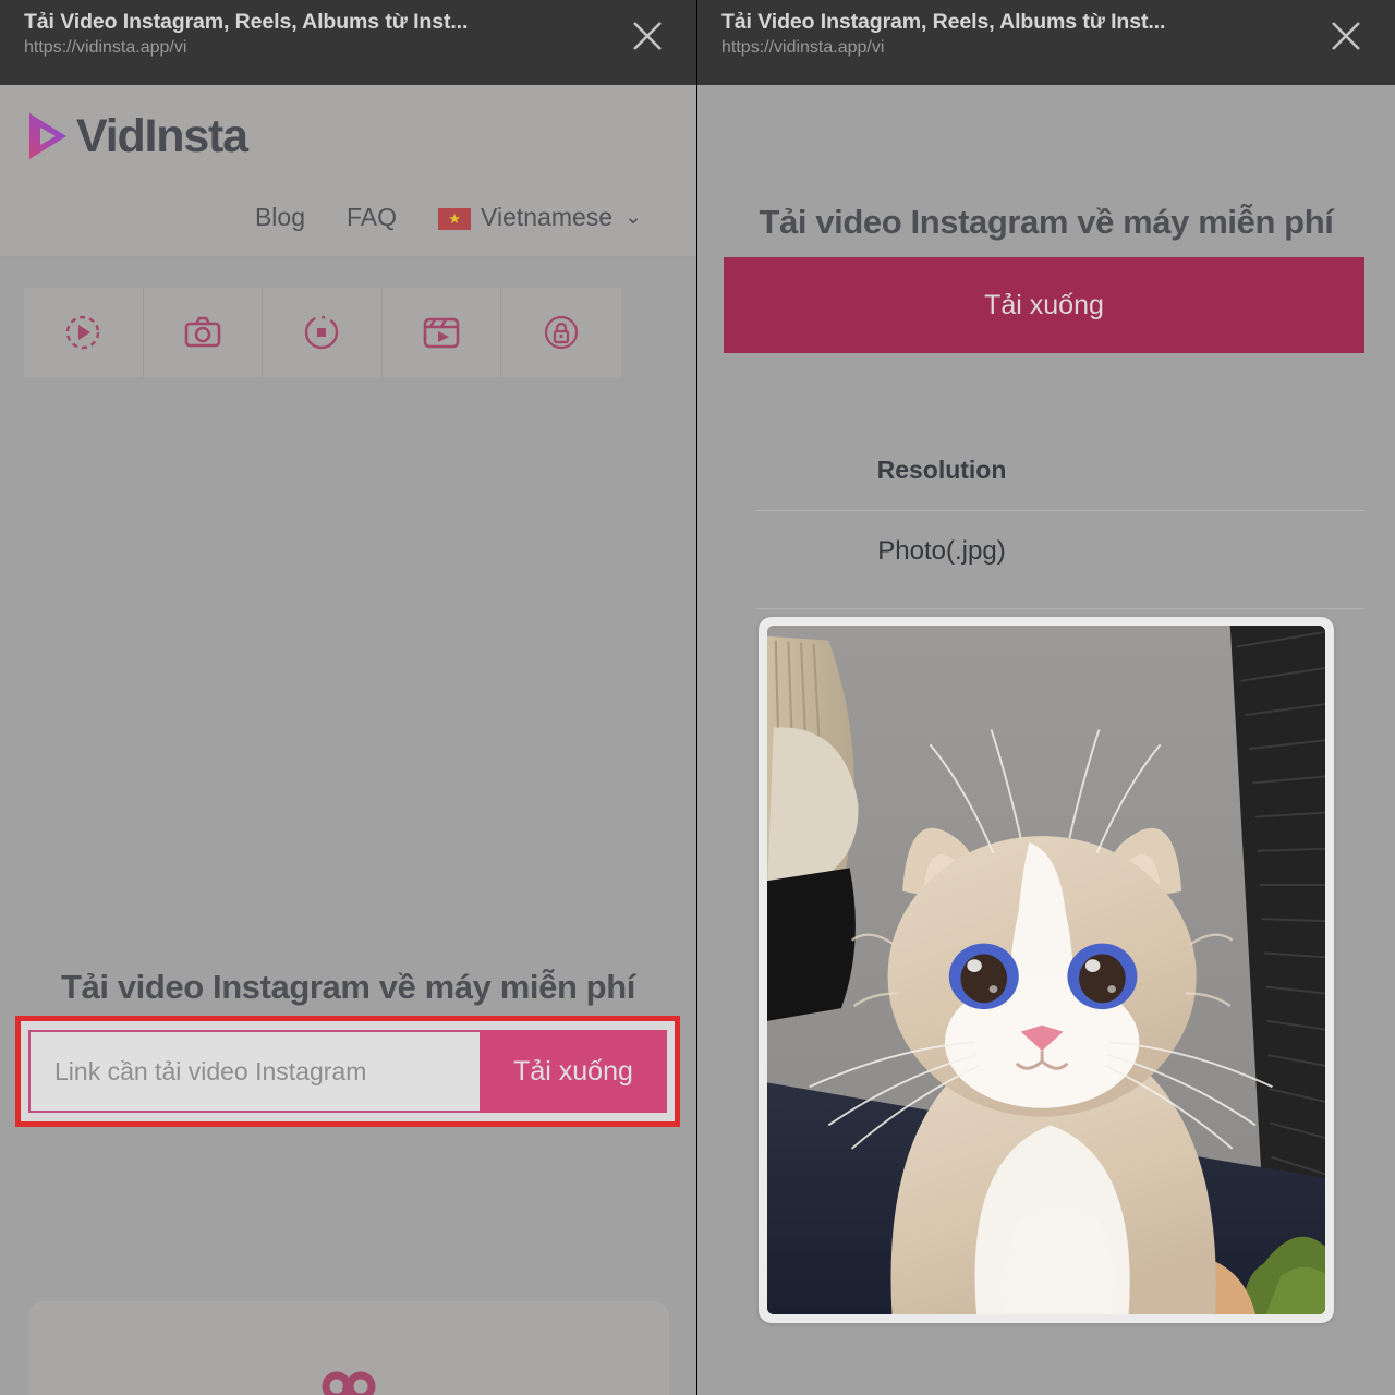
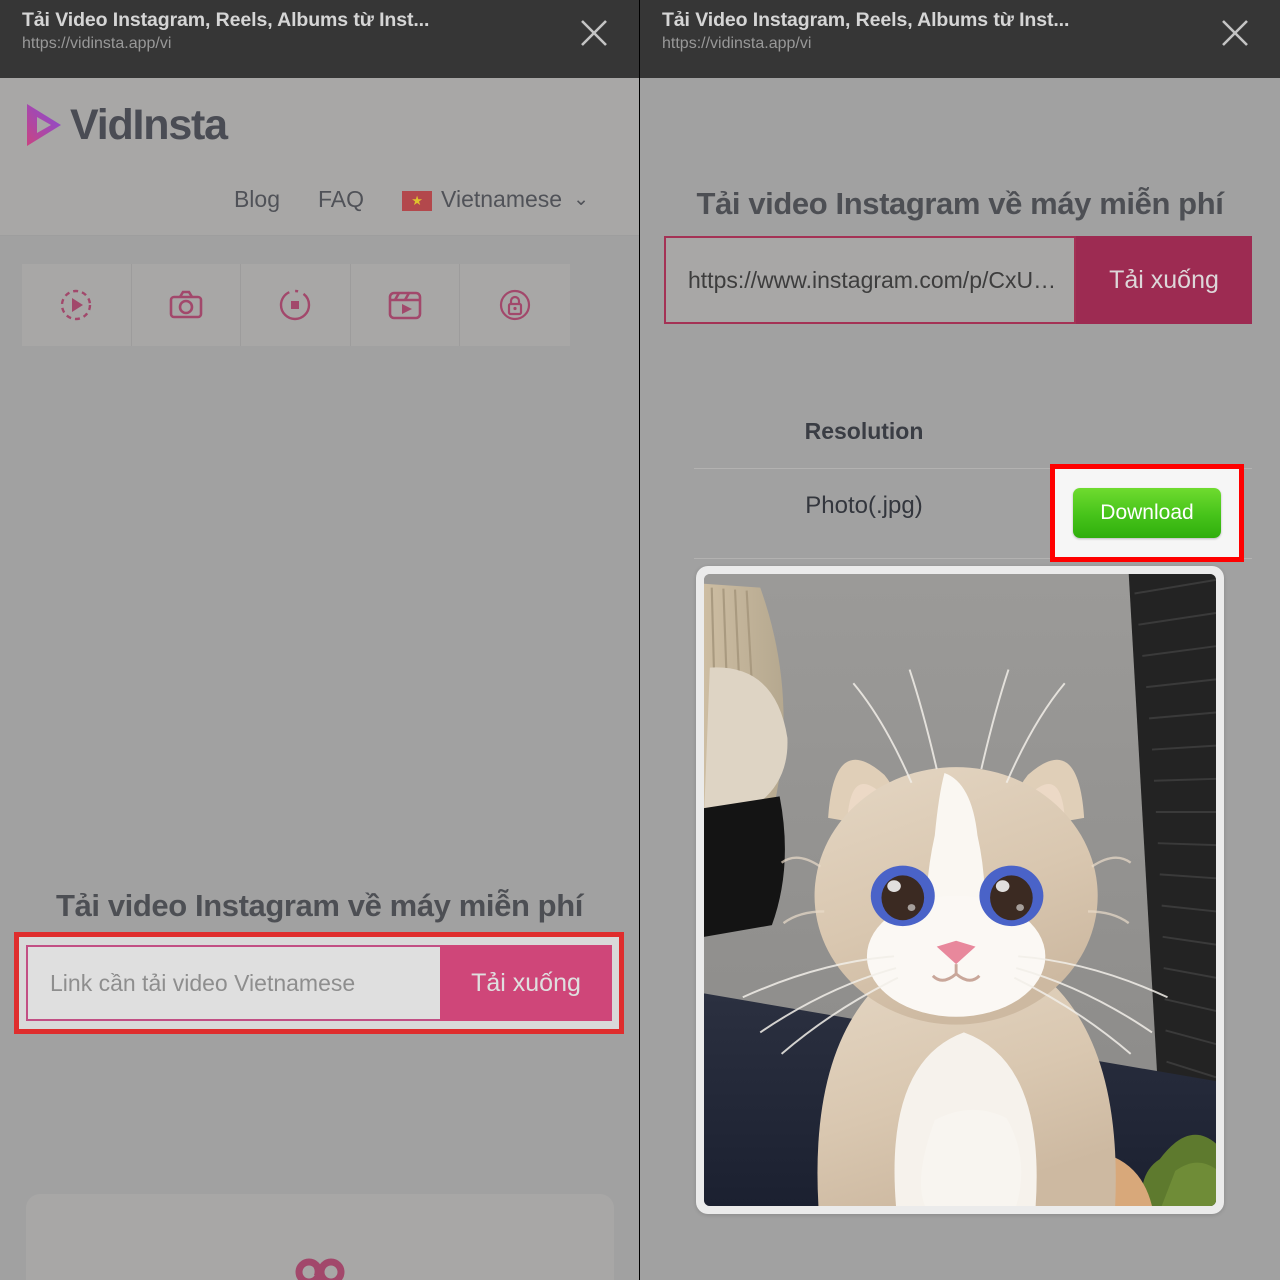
  Tải Video Instagram, Reels, Albums từ Inst...
  https://vidinsta.app/vi
  VidInsta
  Blog
  FAQ
  ★
  Vietnamese
  ⌄
  Tải video Instagram về máy miễn phí
- Link cần tải video Instagram
+ Link cần tải video Vietnamese
  Tải xuống
  Tải Video Instagram, Reels, Albums từ Inst...
  https://vidinsta.app/vi
  Tải video Instagram về máy miễn phí
+ https://www.instagram.com/p/CxU…
  Tải xuống
  Resolution
  Photo(.jpg)
+ Download
